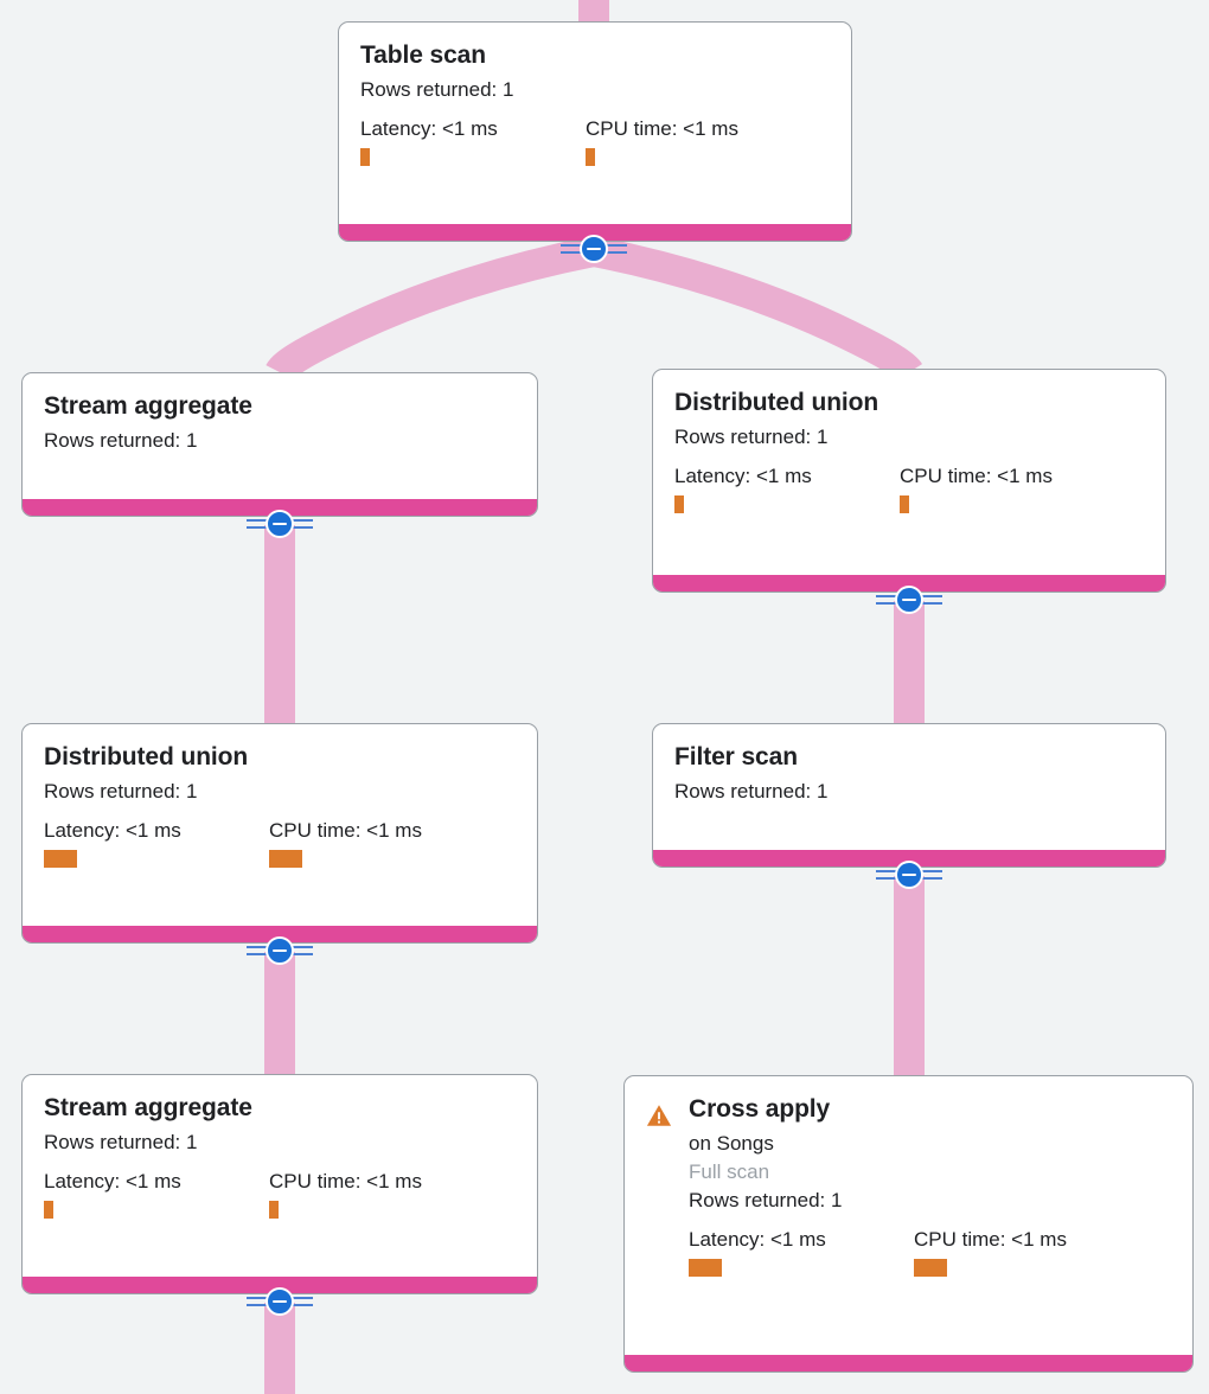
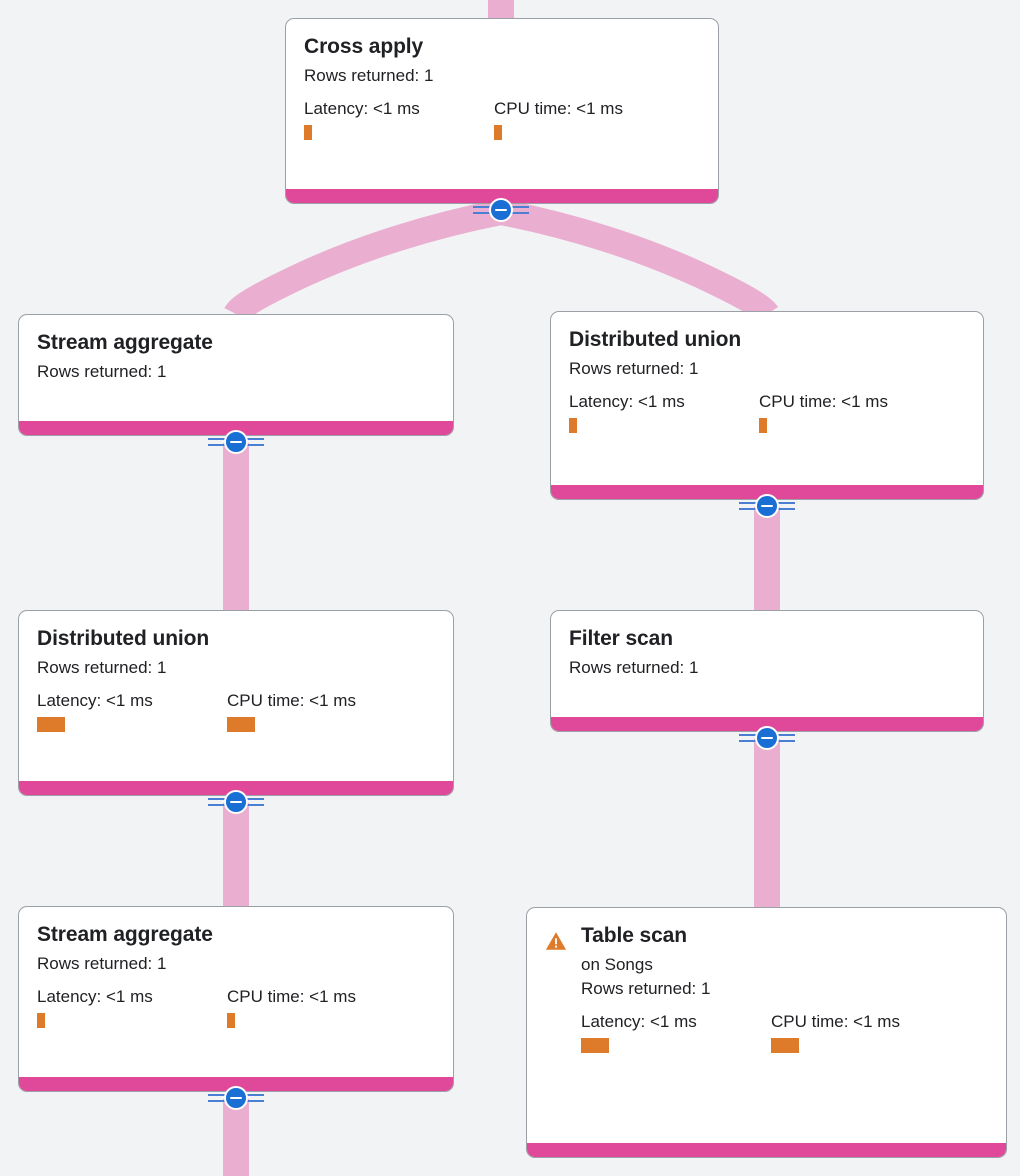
- Table scan
+ Cross apply
  Rows returned: 1
  Latency: <1 ms
  CPU time: <1 ms
  Stream aggregate
  Rows returned: 1
  Distributed union
  Rows returned: 1
  Latency: <1 ms
  CPU time: <1 ms
  Distributed union
  Rows returned: 1
  Latency: <1 ms
  CPU time: <1 ms
  Filter scan
  Rows returned: 1
  Stream aggregate
  Rows returned: 1
  Latency: <1 ms
  CPU time: <1 ms
- Cross apply
+ Table scan
  on Songs
- Full scan
  Rows returned: 1
  Latency: <1 ms
  CPU time: <1 ms
